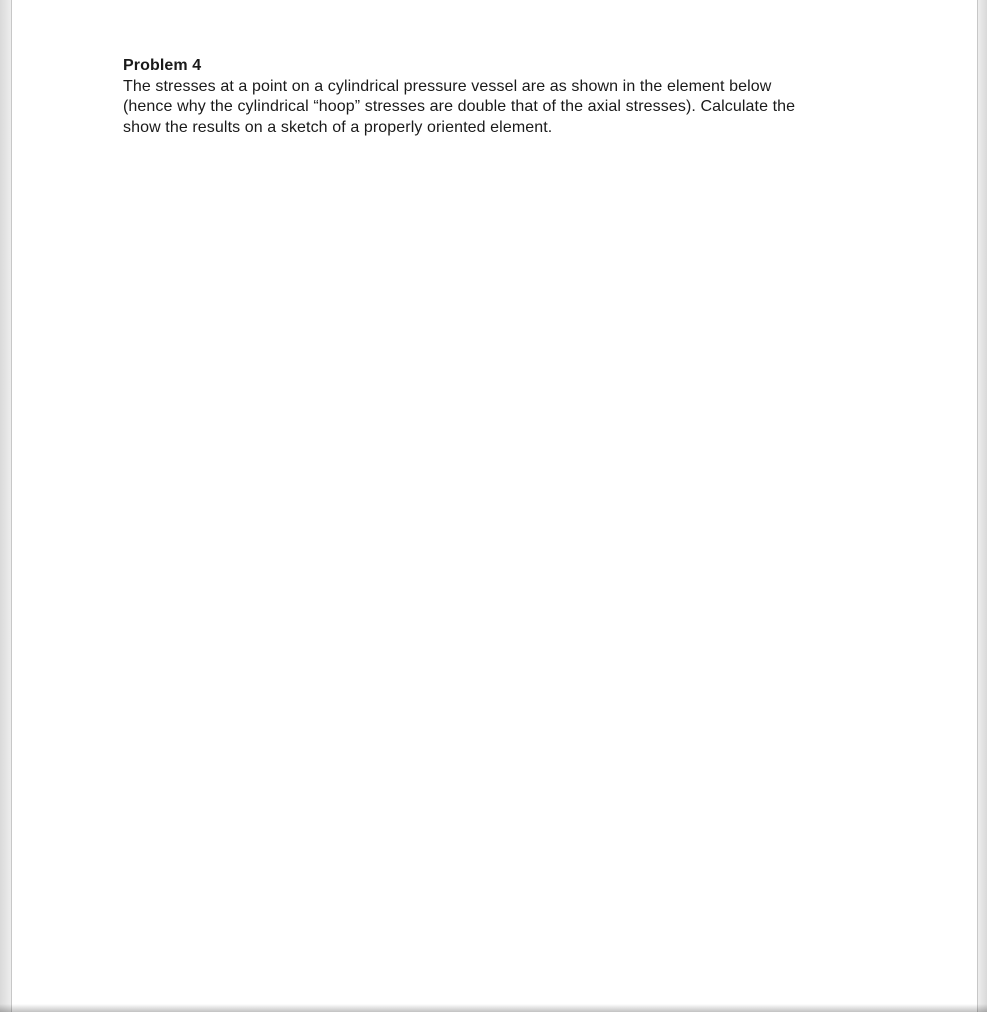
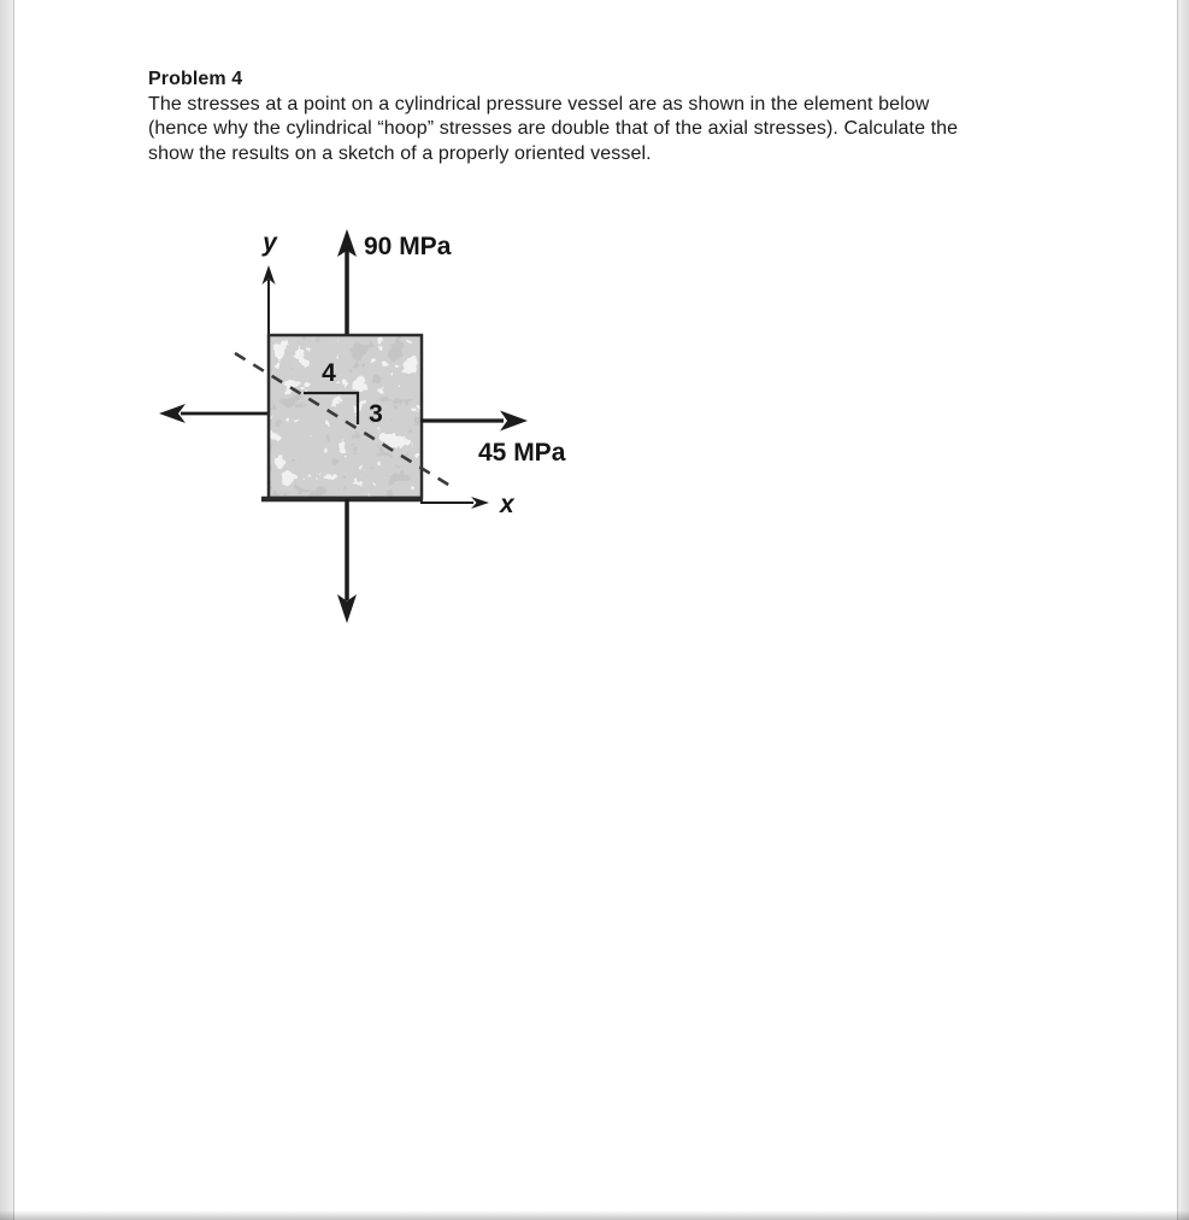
  Problem 4
  The stresses at a point on a cylindrical pressure vessel are as shown in the element below
  (hence why the cylindrical “hoop” stresses are double that of the axial stresses). Calculate the
- show the results on a sketch of a properly oriented element.
+ show the results on a sketch of a properly oriented vessel.
+ 4
+ 3
+ y
+ 90 MPa
+ 45 MPa
+ x
